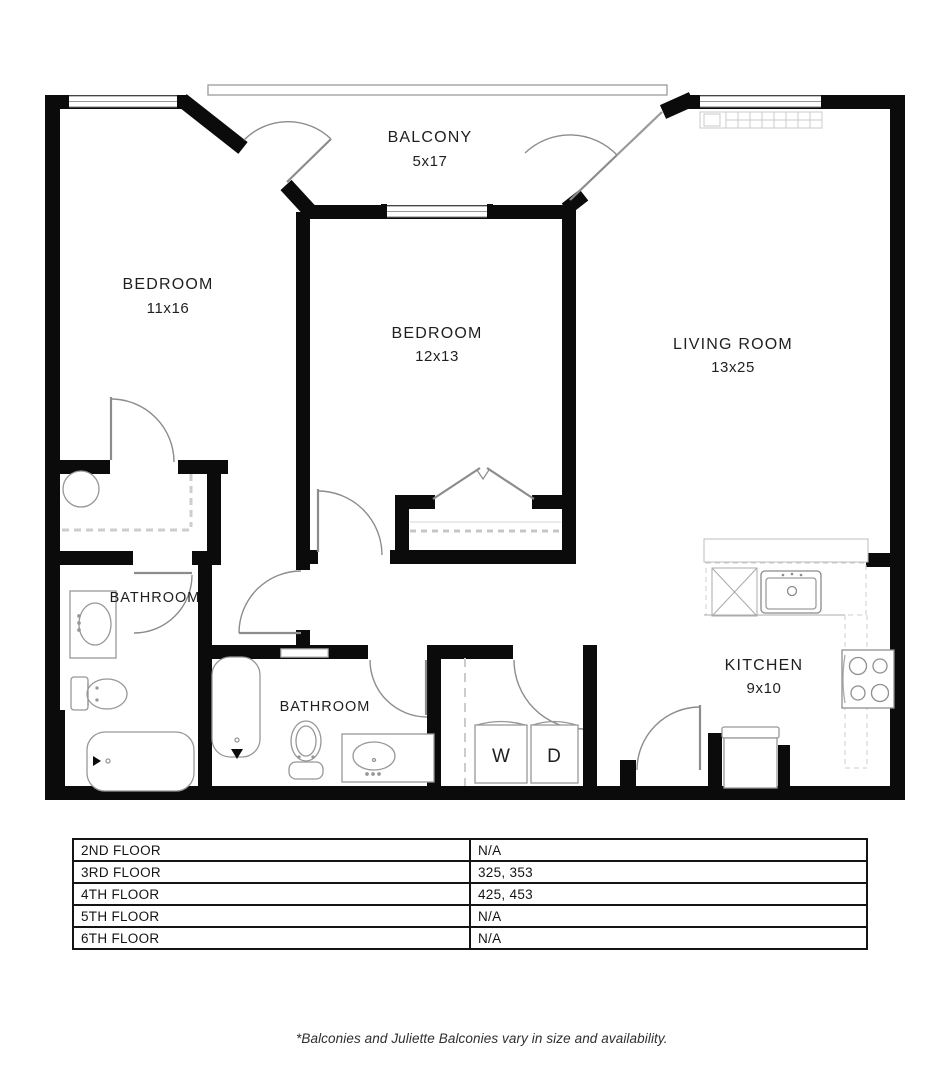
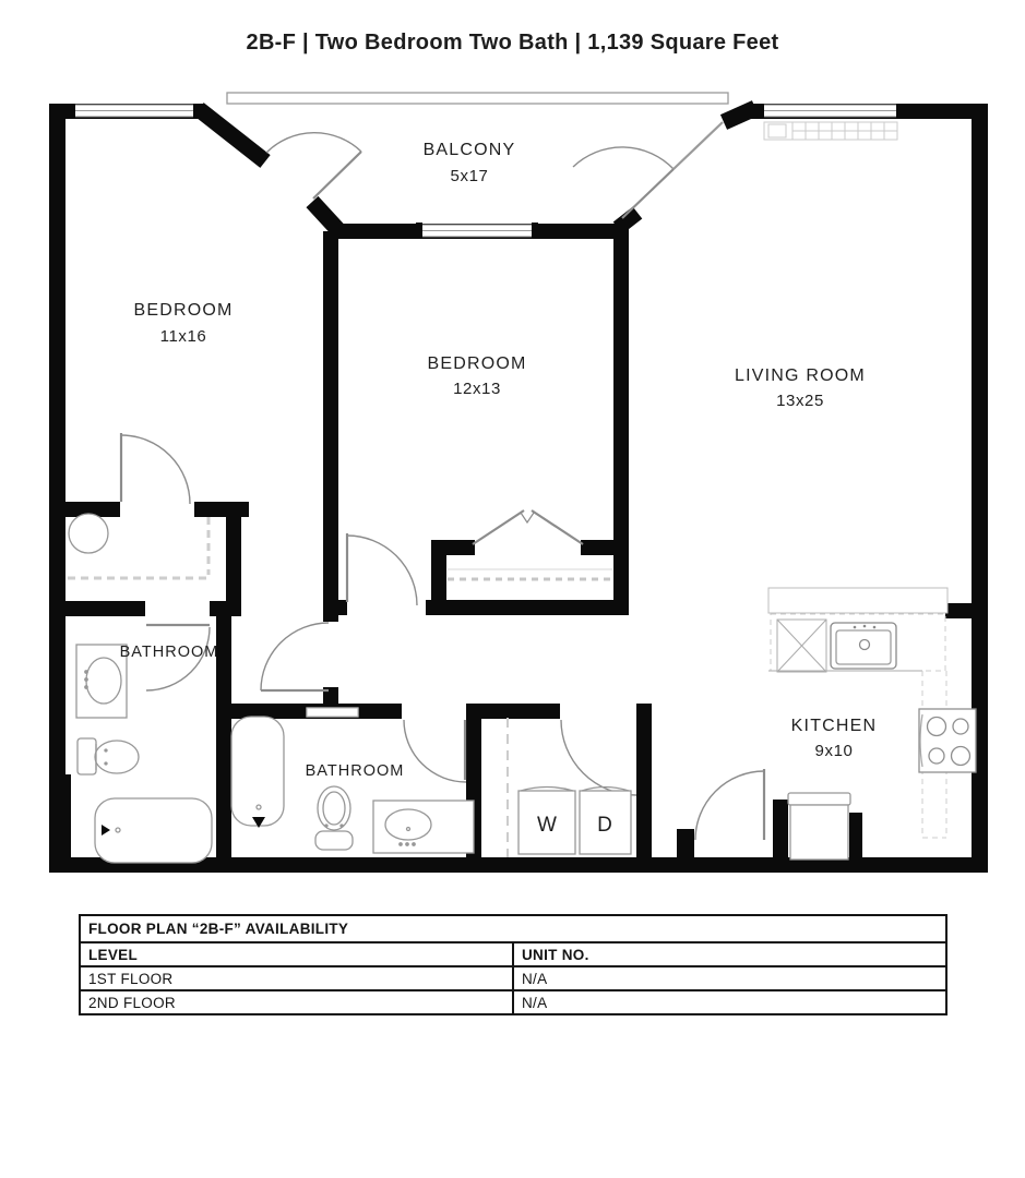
+ 2B-F | Two Bedroom Two Bath | 1,139 Square Feet
  BALCONY
  5x17
  BEDROOM
  11x16
  BEDROOM
  12x13
  LIVING ROOM
  13x25
  BATHROOM
  BATHROOM
  KITCHEN
  9x10
  W
  D
+ FLOOR PLAN “2B-F” AVAILABILITY
+ LEVEL	UNIT NO.
+ 1ST FLOOR	N/A
  2ND FLOOR	N/A
- 3RD FLOOR	325, 353
- 4TH FLOOR	425, 453
- 5TH FLOOR	N/A
- 6TH FLOOR	N/A
- *Balconies and Juliette Balconies vary in size and availability.
